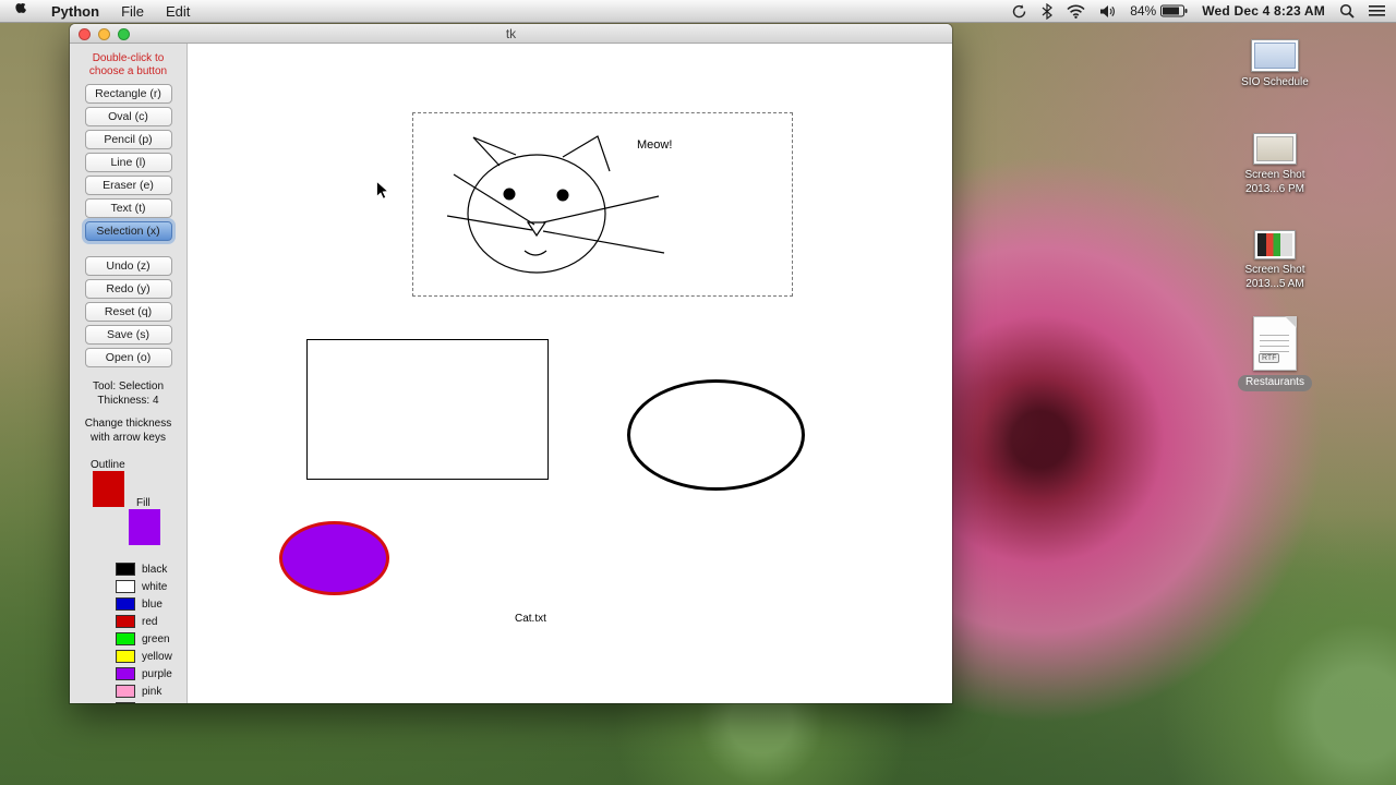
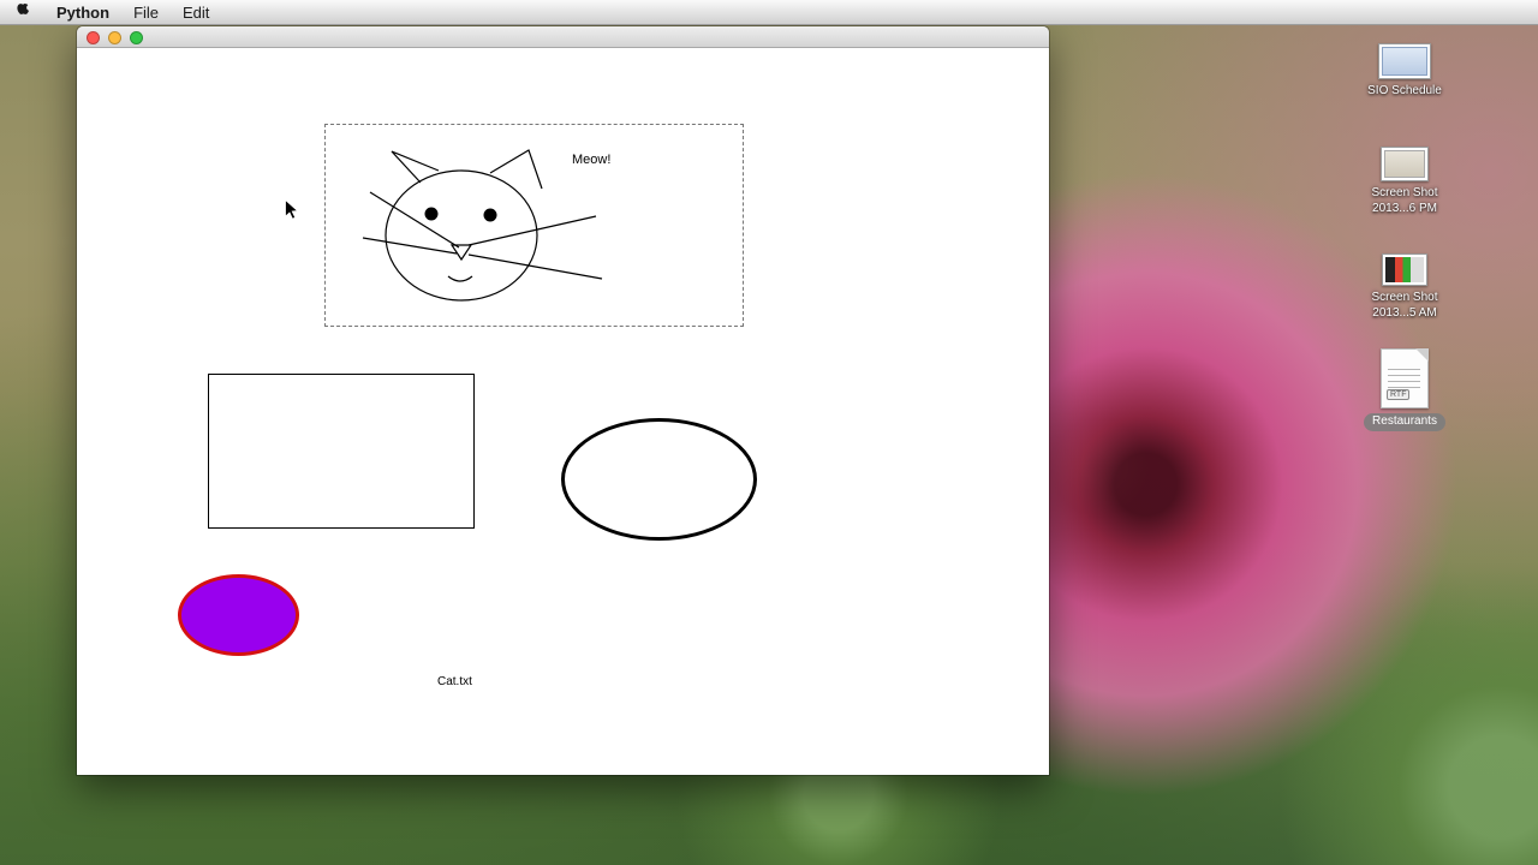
  Python
  File
  Edit
- 84%
- Wed Dec 4 8:23 AM
- tk
- Double-click to
- choose a button
- Rectangle (r)
- Oval (c)
- Pencil (p)
- Line (l)
- Eraser (e)
- Text (t)
- Selection (x)
- Undo (z)
- Redo (y)
- Reset (q)
- Save (s)
- Open (o)
- Tool: Selection
- Thickness: 4
- Change thickness
- with arrow keys
- Outline
- Fill
- black
- white
- blue
- red
- green
- yellow
- purple
- pink
  Meow!
  Cat.txt
  SIO Schedule
  Screen Shot
  2013...6 PM
  Screen Shot
  2013...5 AM
  Restaurants
